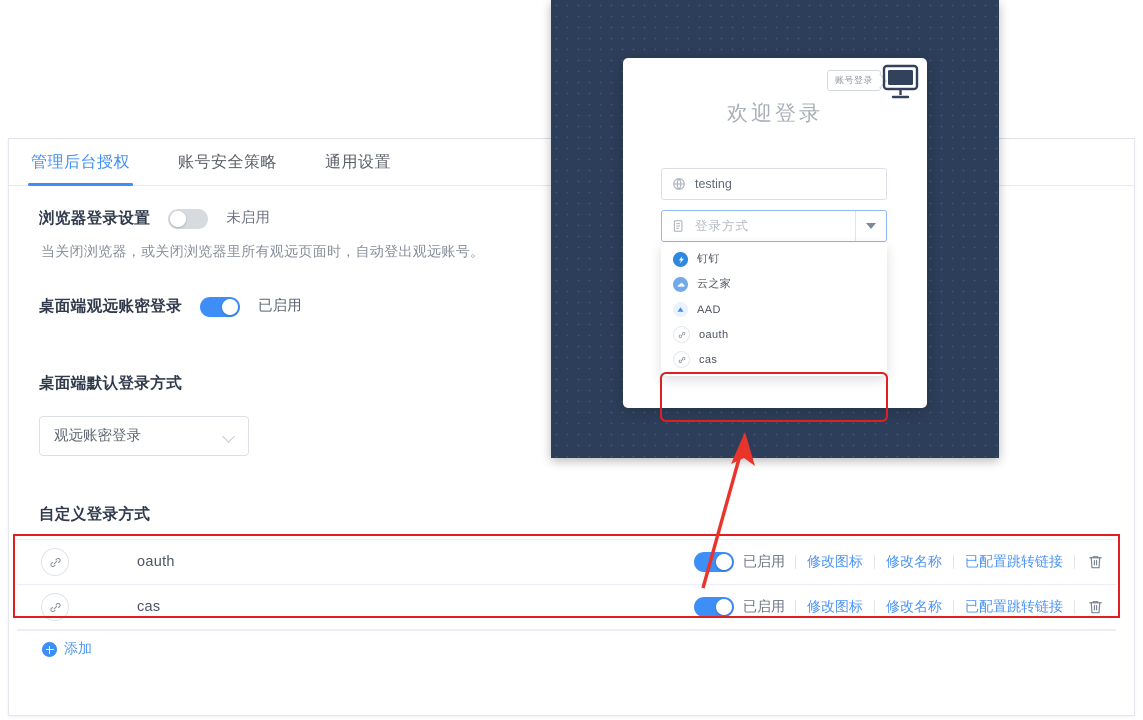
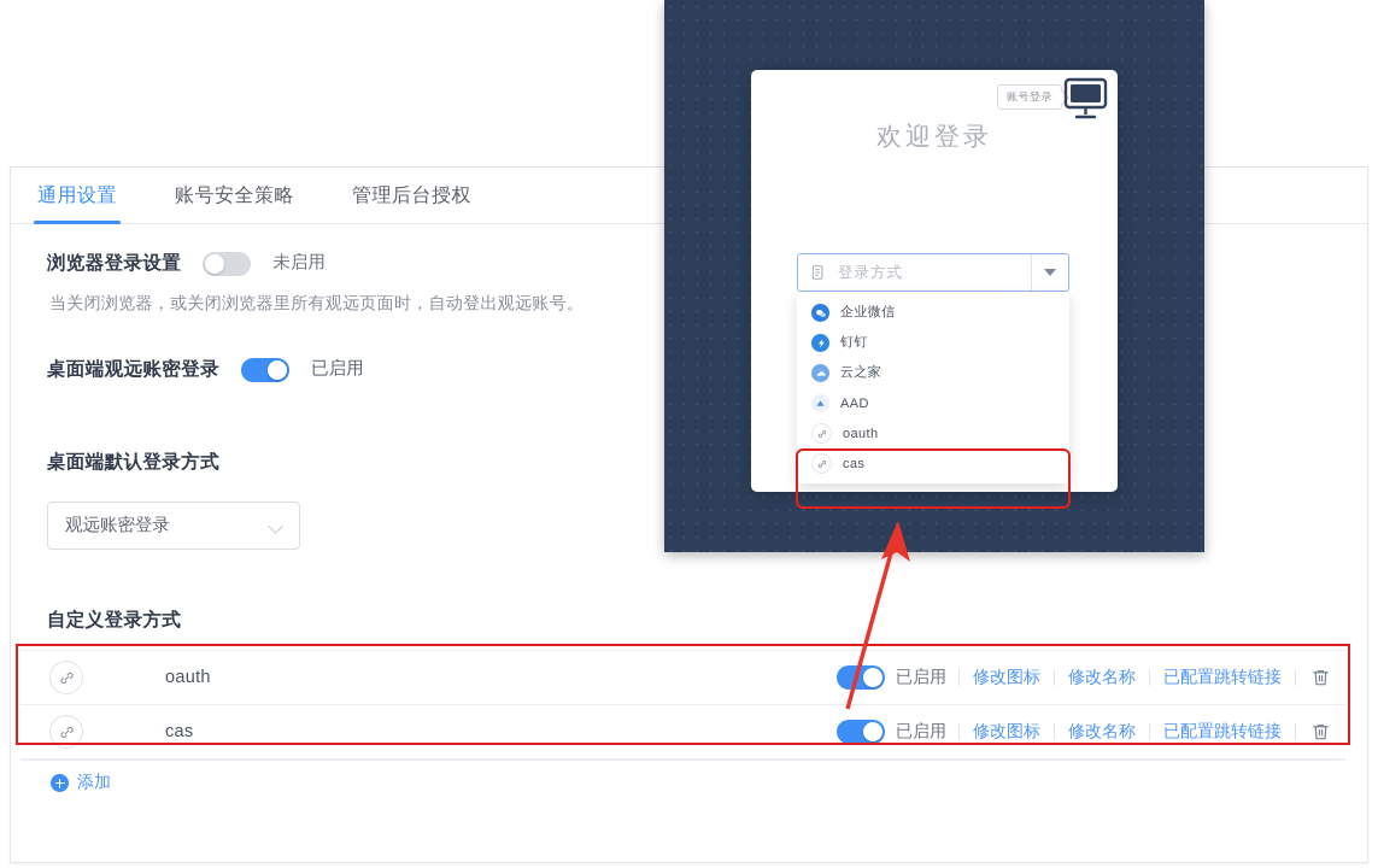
- 管理后台授权
+ 通用设置
  账号安全策略
- 通用设置
+ 管理后台授权
  浏览器登录设置
  未启用
  当关闭浏览器，或关闭浏览器里所有观远页面时，自动登出观远账号。
  桌面端观远账密登录
  已启用
  桌面端默认登录方式
  观远账密登录
  自定义登录方式
  oauth
  已启用
  修改图标
  修改名称
  已配置跳转链接
  cas
  已启用
  修改图标
  修改名称
  已配置跳转链接
  添加
  账号登录
  欢迎登录
- testing
  登录方式
+ 企业微信
  钉钉
  云之家
  AAD
  oauth
  cas
